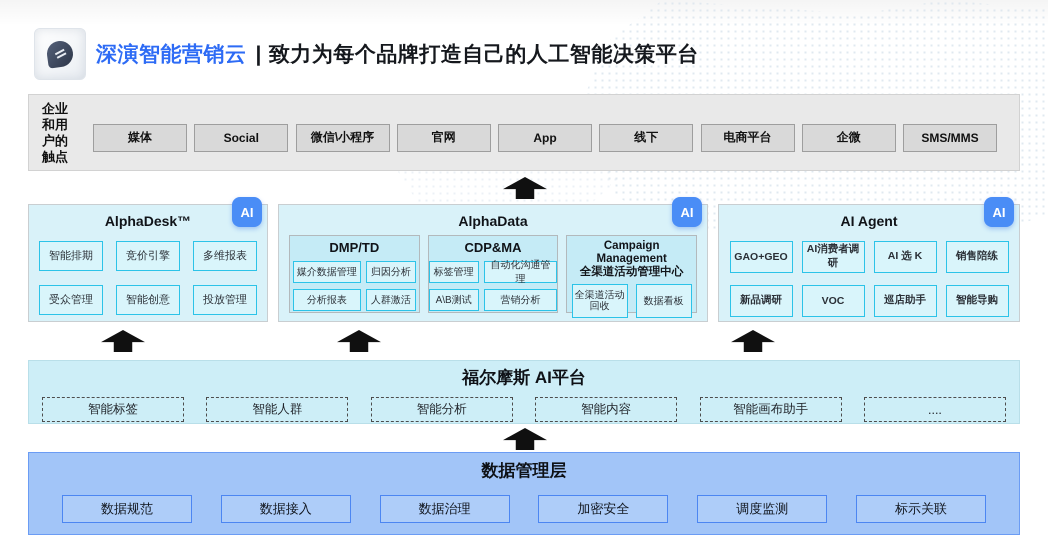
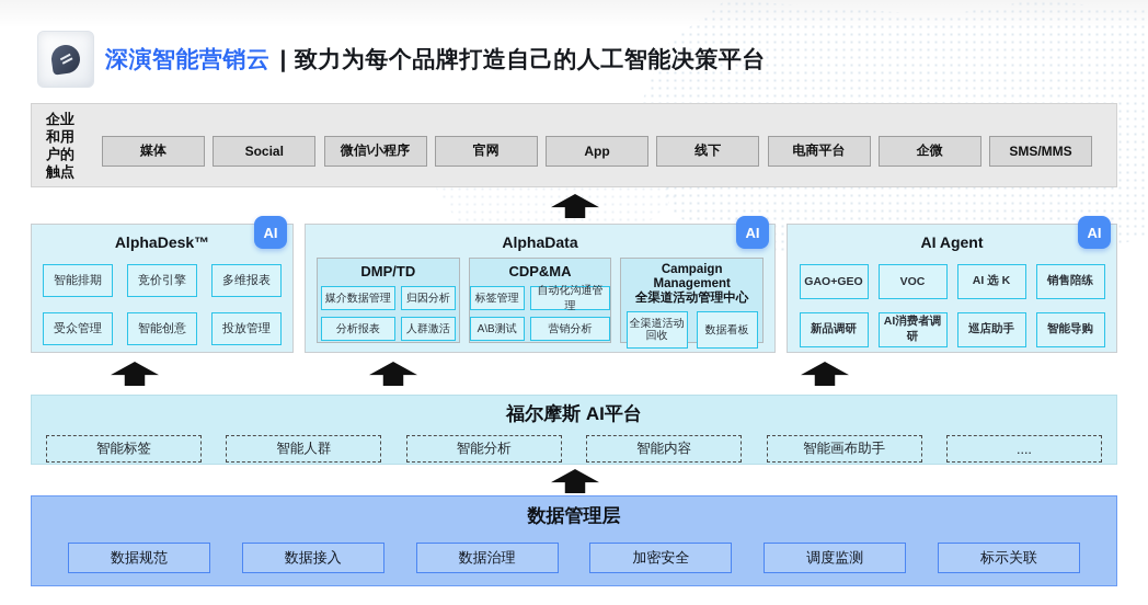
  深演智能营销云 | 致力为每个品牌打造自己的人工智能决策平台
  企业
  和用
  户的
  触点
  媒体
  Social
  微信\小程序
  官网
  App
  线下
  电商平台
  企微
  SMS/MMS
  AI
  AlphaDesk™
  智能排期
  竞价引擎
  多维报表
  受众管理
  智能创意
  投放管理
  AI
  AlphaData
  DMP/TD
  媒介数据管理
  归因分析
  分析报表
  人群激活
  CDP&MA
  标签管理
  自动化沟通管理
  A\B测试
  营销分析
  Campaign Management
  全渠道活动管理中心
  全渠道活动回收
  数据看板
  AI
  AI Agent
  GAO+GEO
- AI消费者调研
+ VOC
  AI 选 K
  销售陪练
  新品调研
- VOC
+ AI消费者调研
  巡店助手
  智能导购
  福尔摩斯 AI平台
  智能标签
  智能人群
  智能分析
  智能内容
  智能画布助手
  ....
  数据管理层
  数据规范
  数据接入
  数据治理
  加密安全
  调度监测
  标示关联
